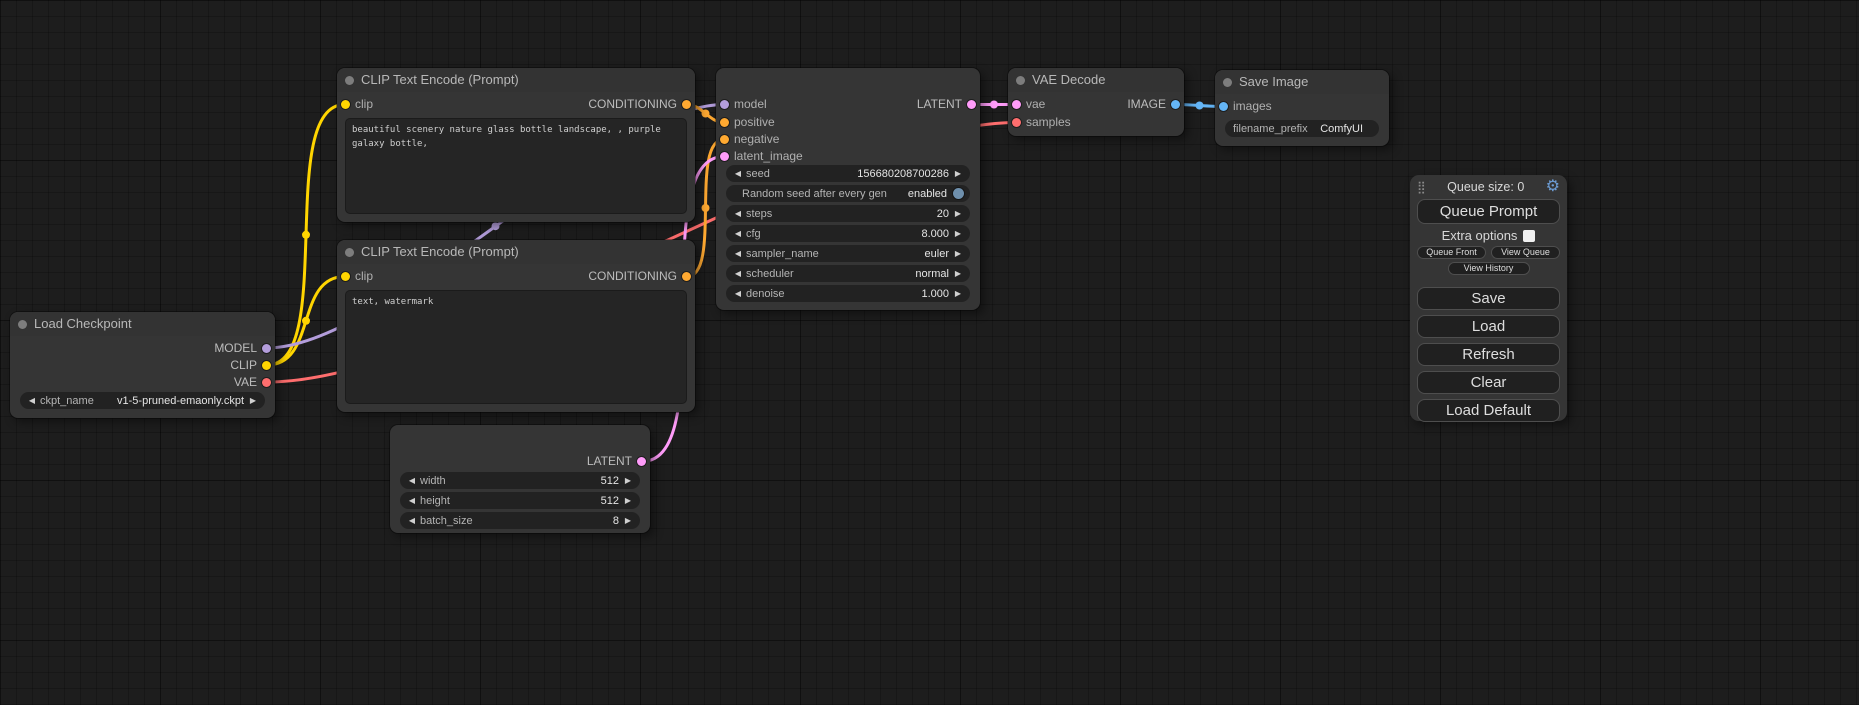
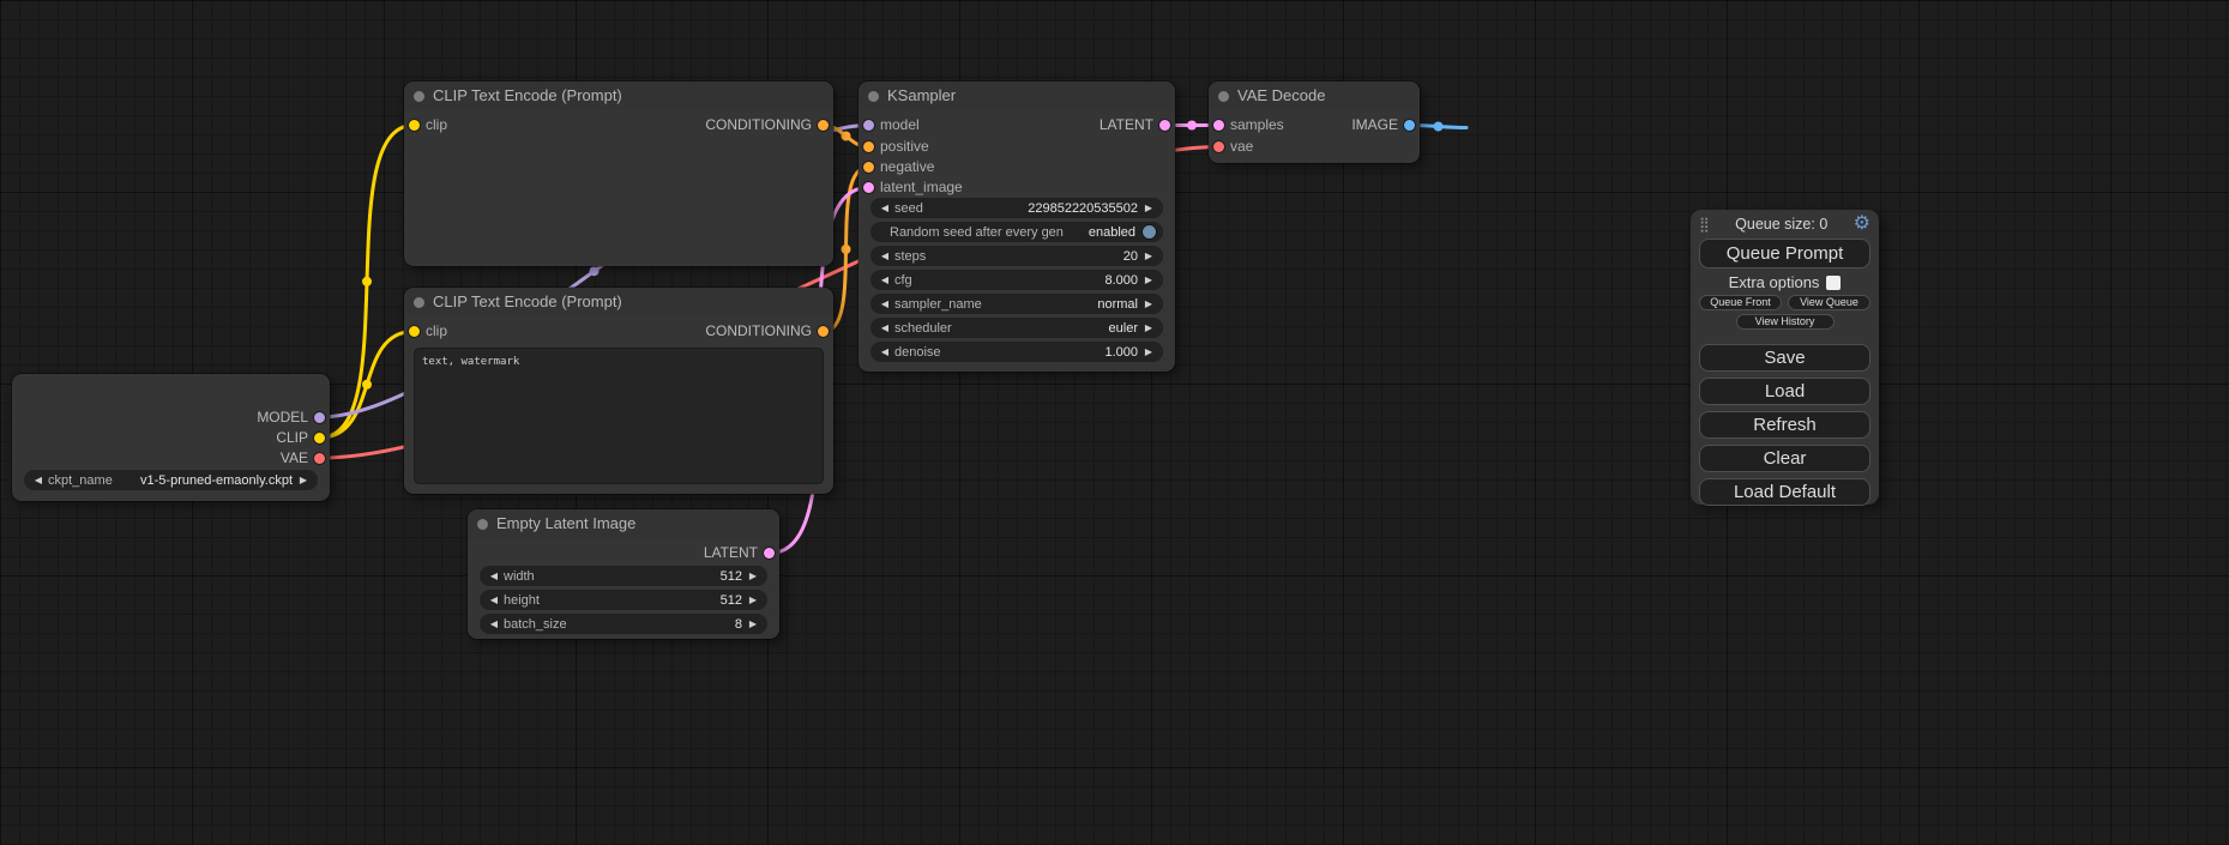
- Load Checkpoint
  MODEL
  CLIP
  VAE
  ◀
  ckpt_name
  v1-5-pruned-emaonly.ckpt
  ▶
  CLIP Text Encode (Prompt)
  clip
  CONDITIONING
- beautiful scenery nature glass bottle landscape, , purple galaxy bottle,
  CLIP Text Encode (Prompt)
  clip
  CONDITIONING
  text, watermark
+ Empty Latent Image
  LATENT
  ◀
  width
  512
  ▶
  ◀
  height
  512
  ▶
  ◀
  batch_size
  8
  ▶
+ KSampler
  model
  LATENT
  positive
  negative
  latent_image
  ◀
  seed
- 156680208700286
+ 229852220535502
  ▶
  Random seed after every gen
  enabled
  ◀
  steps
  20
  ▶
  ◀
  cfg
  8.000
  ▶
  ◀
  sampler_name
- euler
+ normal
  ▶
  ◀
  scheduler
- normal
+ euler
  ▶
  ◀
  denoise
  1.000
  ▶
  VAE Decode
- vae
+ samples
  IMAGE
- samples
+ vae
- Save Image
- images
- filename_prefix
- ComfyUI
  ⣿
  Queue size: 0
  ⚙
  Queue Prompt
  Extra options
  Queue Front
  View Queue
  View History
  Save
  Load
  Refresh
  Clear
  Load Default
